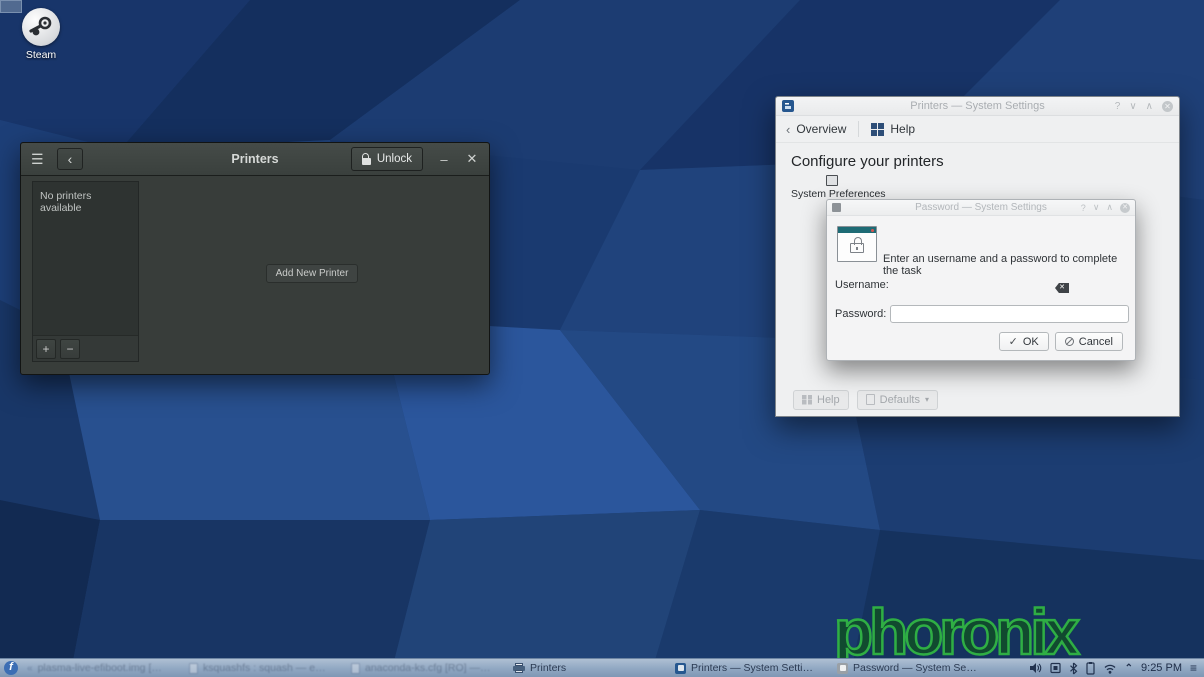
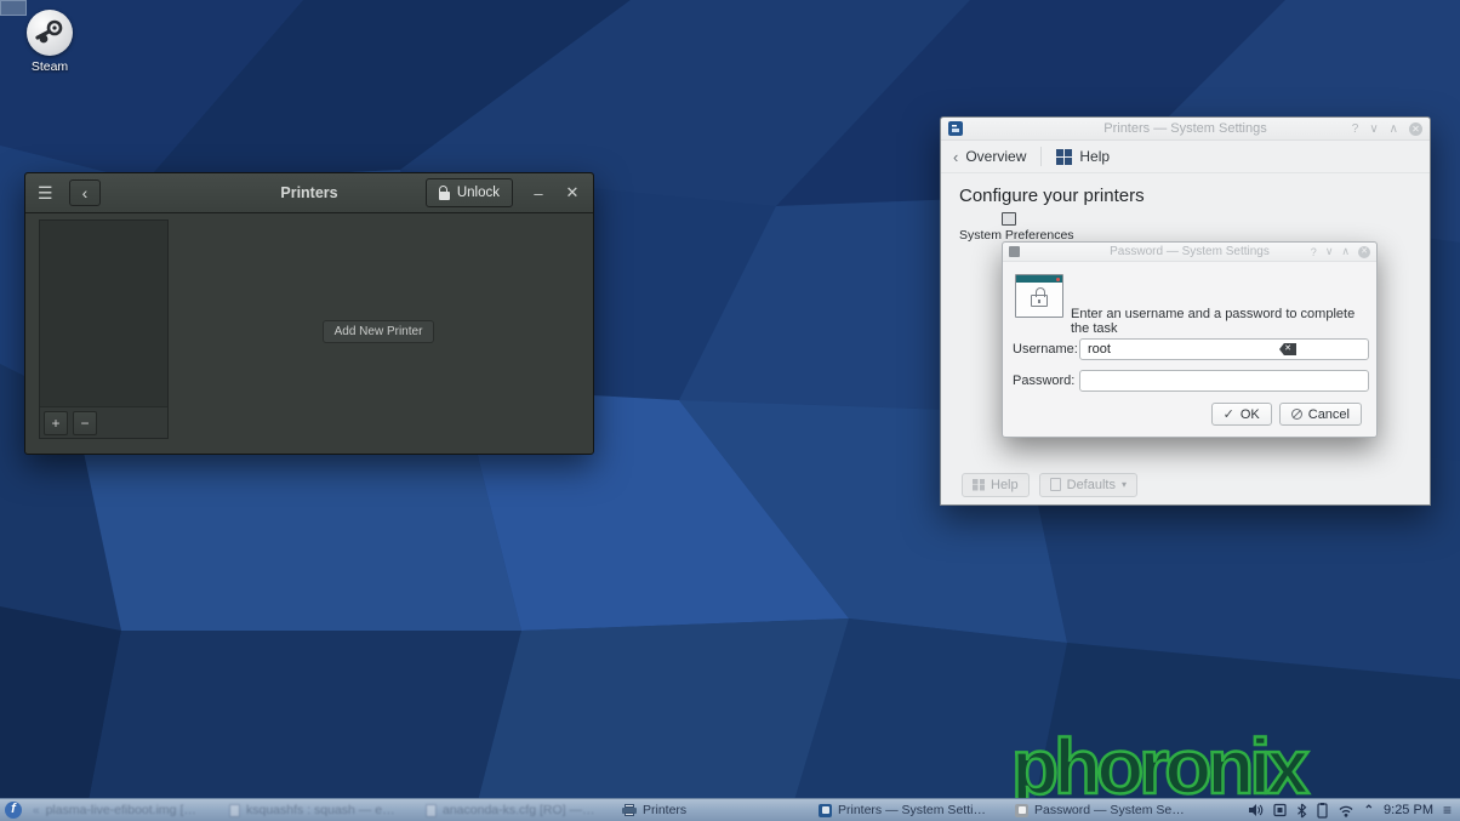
  Steam
  ☰
  ‹
  Printers
  Unlock
  –
  ✕
- No printers available
  +
  −
  Add New Printer
  Printers — System Settings
  ?
  ∨
  ∧
  ✕
  ‹
  Overview
  Help
  Configure your printers
  System Preferences
  Help
  Defaults
  ▾
  Password — System Settings
  ?
  ∨
  ∧
  Enter an username and a password to complete the task
  Username:
+ root
  Password:
  ✓
  OK
  Cancel
  phoronix
  f
  «
  plasma-live-efiboot.img [RO]
  ksquashfs : squash — editi
  anaconda-ks.cfg [RO] — K
  Printers
  Printers — System Settings
  Password — System Settin
  ⌃
  9:25 PM
  ≡
